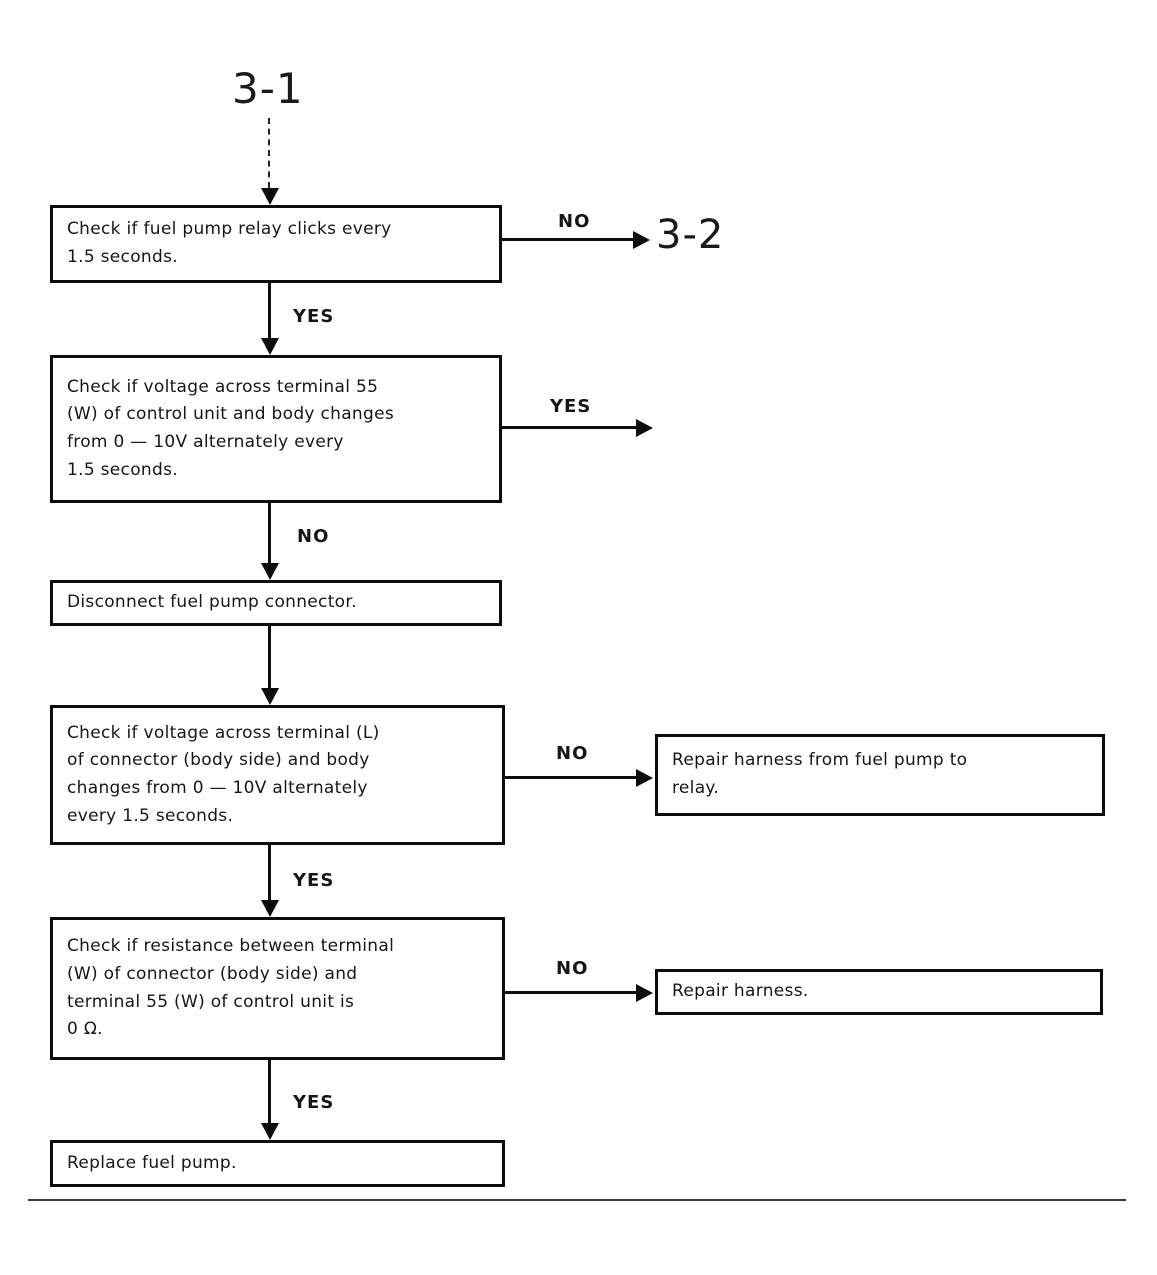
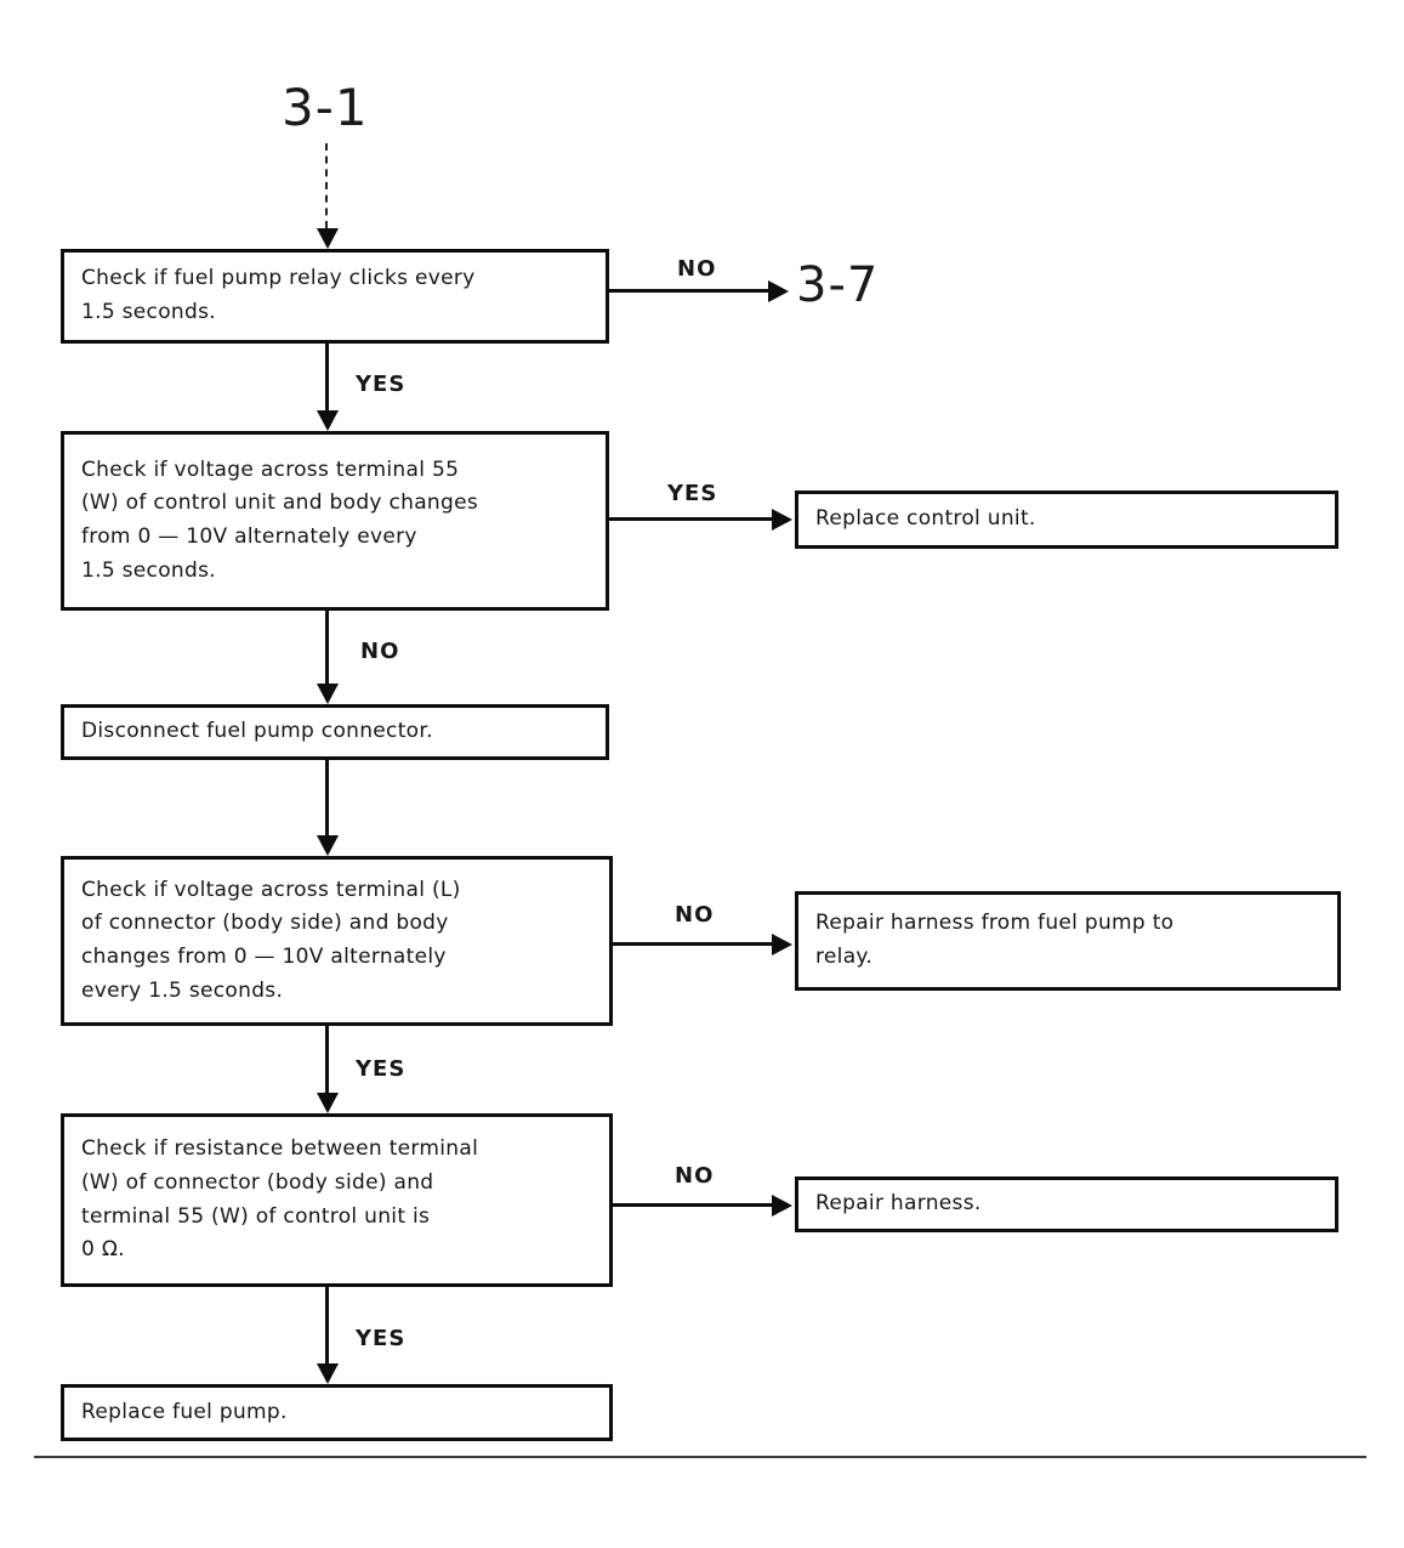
  3-1
  Check if fuel pump relay clicks every
  1.5 seconds.
  NO
- 3-2
+ 3-7
  YES
  Check if voltage across terminal 55
  (W) of control unit and body changes
  from 0 — 10V alternately every
  1.5 seconds.
  YES
+ Replace control unit.
  NO
  Disconnect fuel pump connector.
  Check if voltage across terminal (L)
  of connector (body side) and body
  changes from 0 — 10V alternately
  every 1.5 seconds.
  NO
  Repair harness from fuel pump to
  relay.
  YES
  Check if resistance between terminal
  (W) of connector (body side) and
  terminal 55 (W) of control unit is
  0 Ω.
  NO
  Repair harness.
  YES
  Replace fuel pump.
